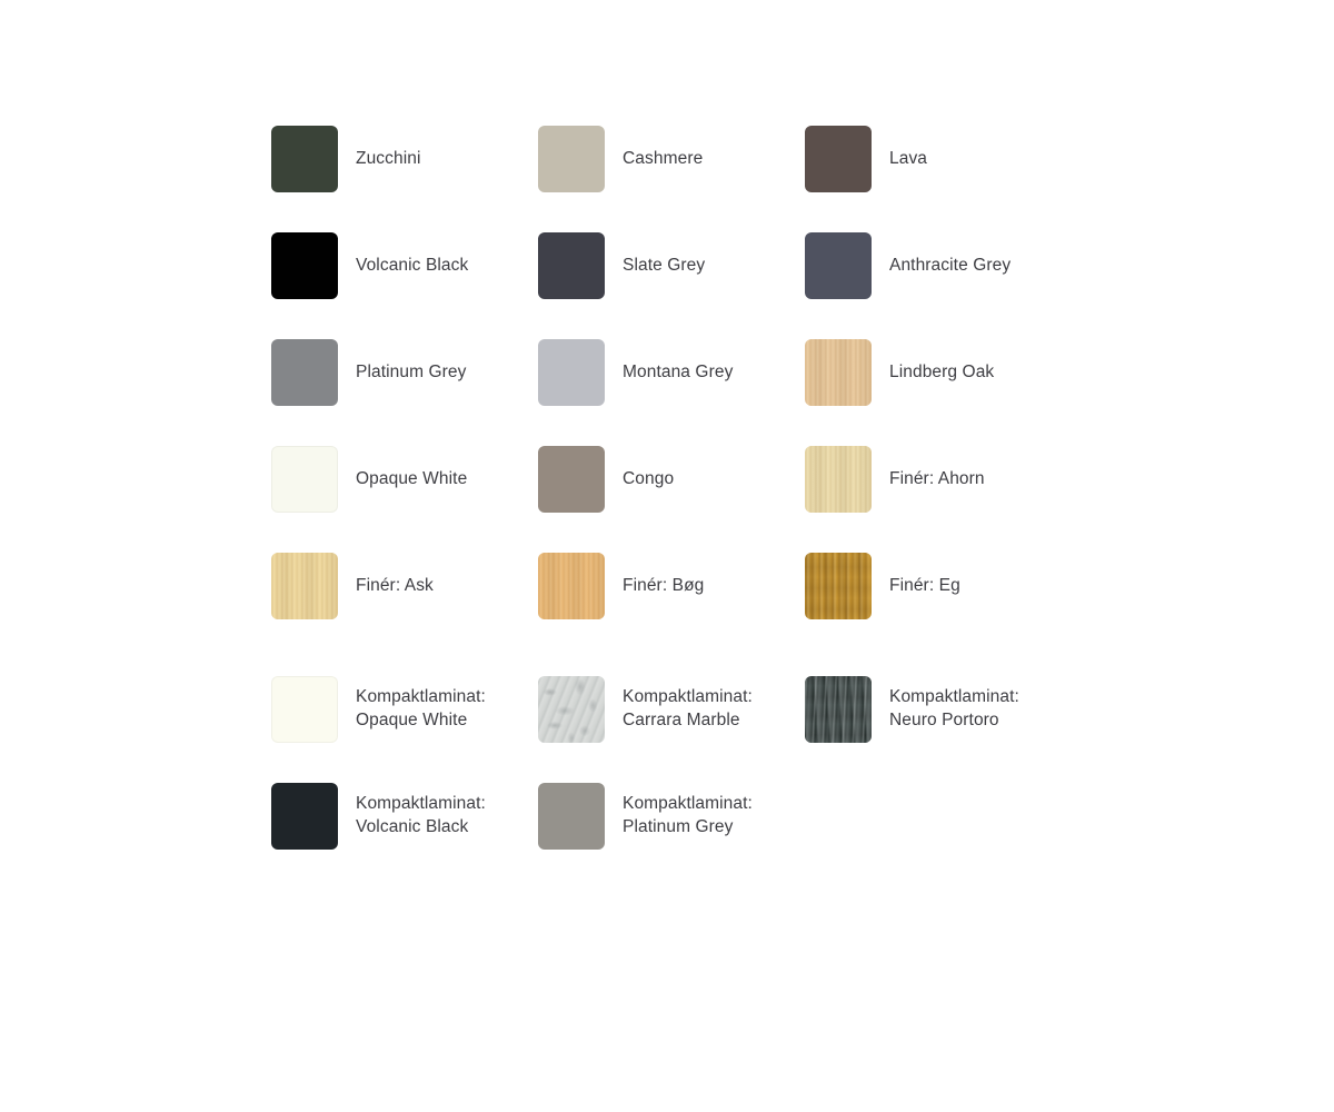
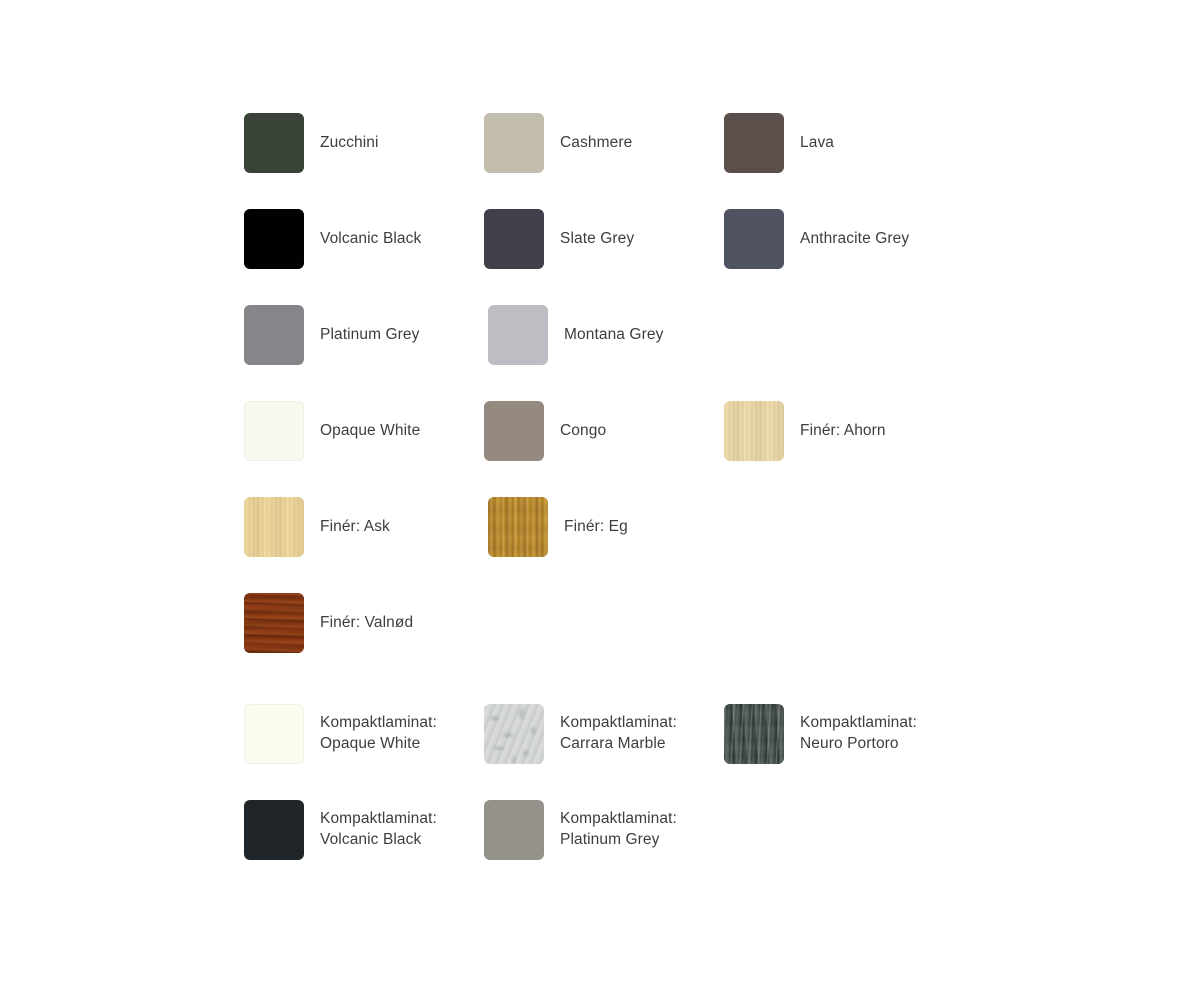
  Zucchini
  Cashmere
  Lava
  Volcanic Black
  Slate Grey
  Anthracite Grey
  Platinum Grey
  Montana Grey
- Lindberg Oak
  Opaque White
  Congo
  Finér: Ahorn
  Finér: Ask
- Finér: Bøg
  Finér: Eg
+ Finér: Valnød
  Kompaktlaminat:
  Opaque White
  Kompaktlaminat:
  Carrara Marble
  Kompaktlaminat:
  Neuro Portoro
  Kompaktlaminat:
  Volcanic Black
  Kompaktlaminat:
  Platinum Grey
